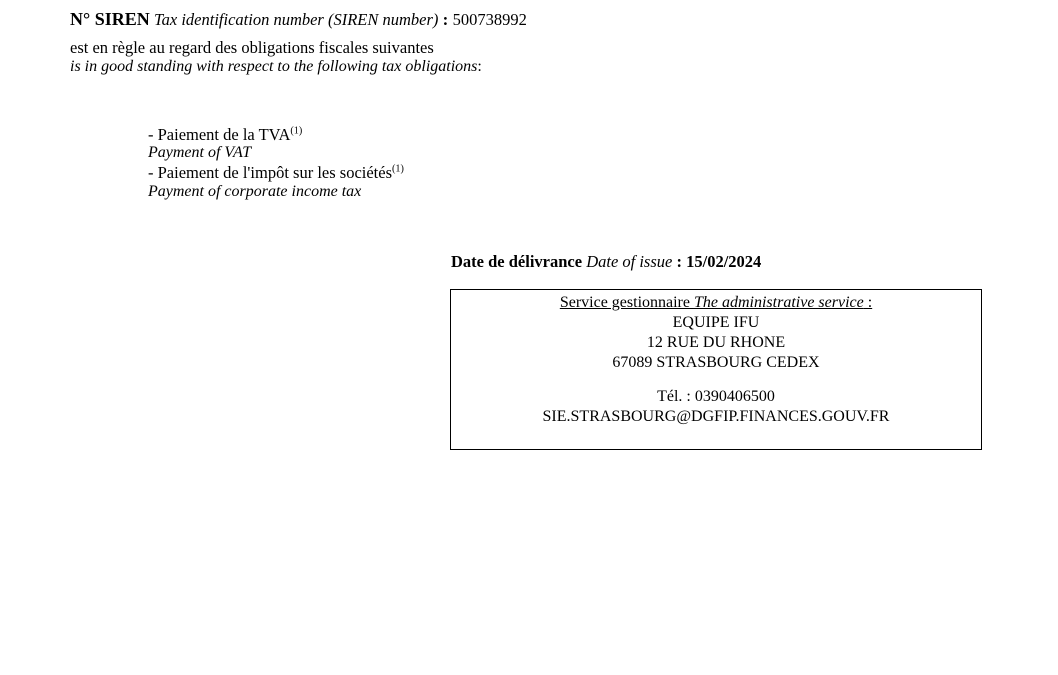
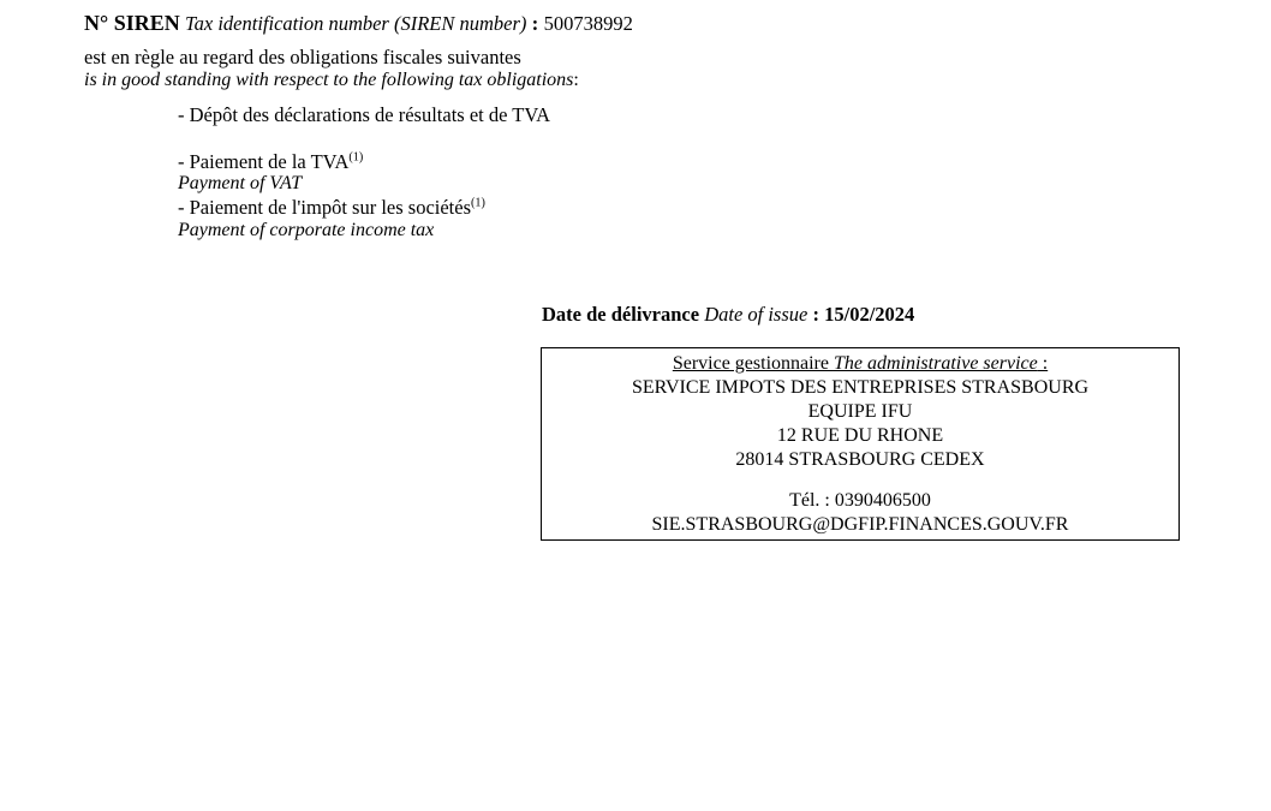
  N° SIREN Tax identification number (SIREN number) : 500738992
  est en règle au regard des obligations fiscales suivantes
  is in good standing with respect to the following tax obligations:
+ - Dépôt des déclarations de résultats et de TVA
  - Paiement de la TVA(1)
  Payment of VAT
  - Paiement de l'impôt sur les sociétés(1)
  Payment of corporate income tax
  Date de délivrance Date of issue : 15/02/2024
  Service gestionnaire The administrative service :
+ SERVICE IMPOTS DES ENTREPRISES STRASBOURG
  EQUIPE IFU
  12 RUE DU RHONE
- 67089 STRASBOURG CEDEX
+ 28014 STRASBOURG CEDEX
  Tél. : 0390406500
  SIE.STRASBOURG@DGFIP.FINANCES.GOUV.FR
